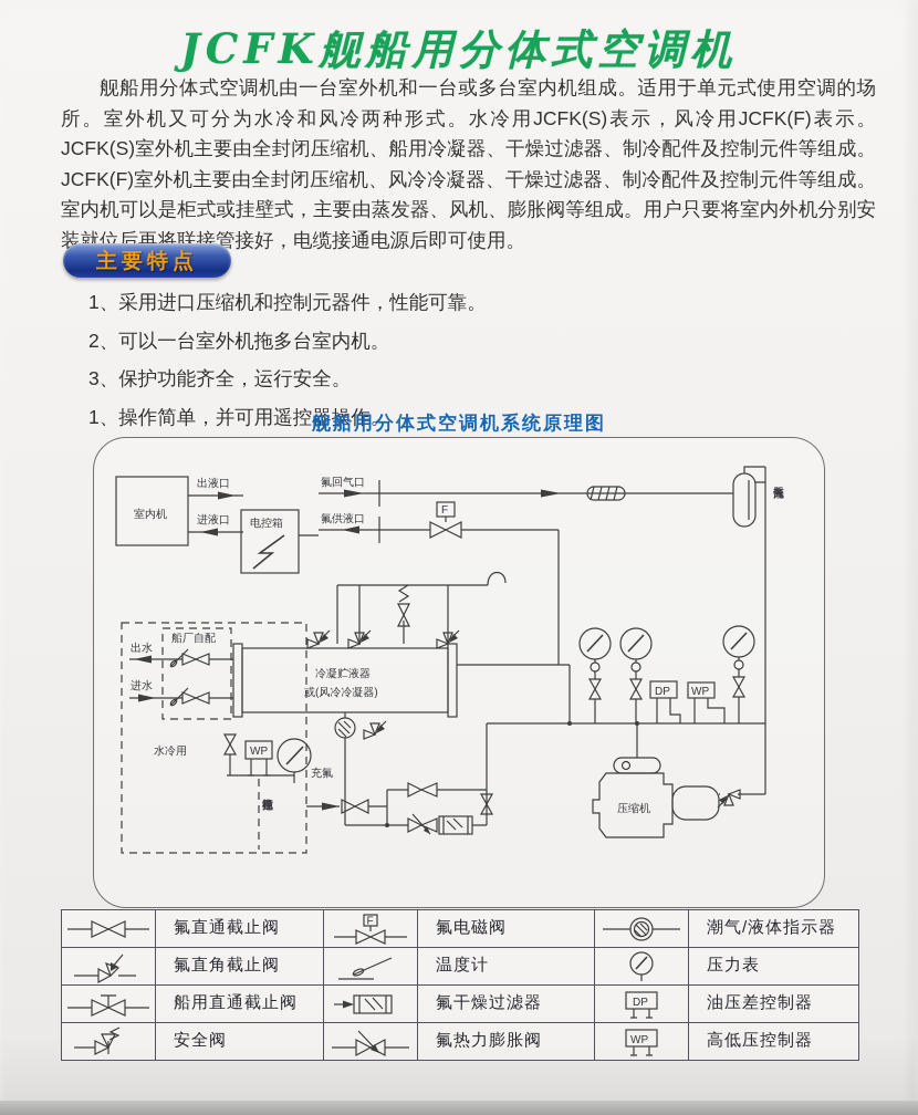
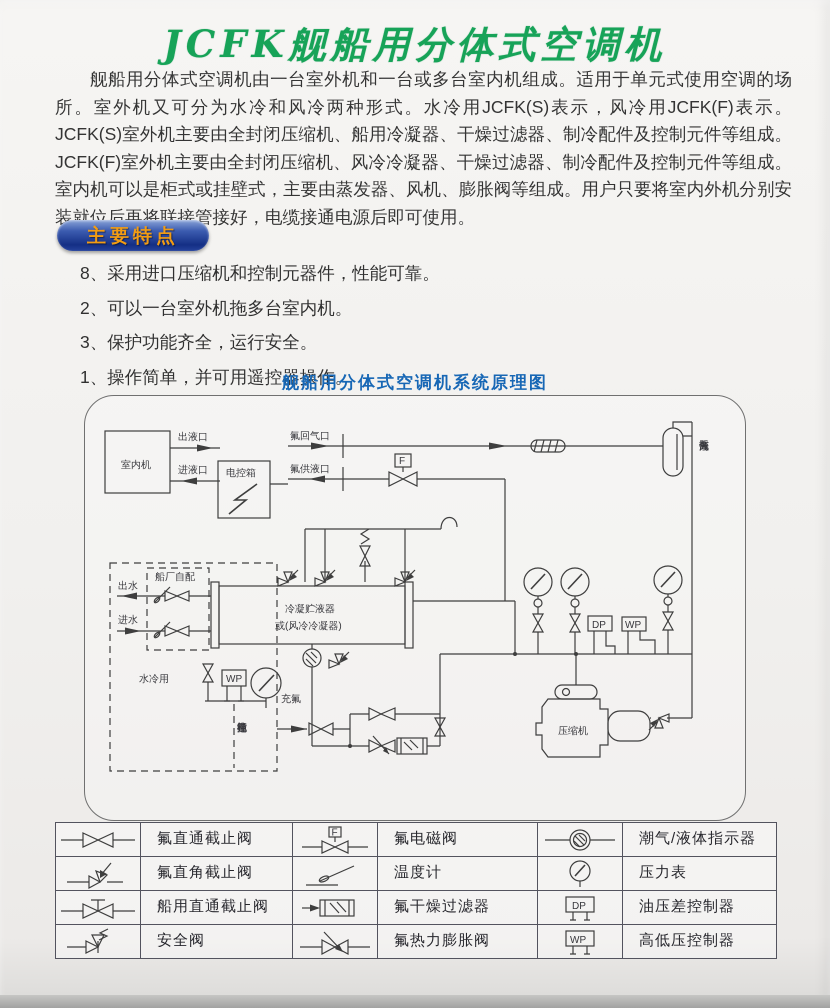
  JCFK舰船用分体式空调机
  舰船用分体式空调机由一台室外机和一台或多台室内机组成。适用于单元式使用空调的场所。室外机又可分为水冷和风冷两种形式。水冷用JCFK(S)表示，风冷用JCFK(F)表示。JCFK(S)室外机主要由全封闭压缩机、船用冷凝器、干燥过滤器、制冷配件及控制元件等组成。JCFK(F)室外机主要由全封闭压缩机、风冷冷凝器、干燥过滤器、制冷配件及控制元件等组成。室内机可以是柜式或挂壁式，主要由蒸发器、风机、膨胀阀等组成。用户只要将室内外机分别安装就位后再将联接管接好，电缆接通电源后即可使用。
  主要特点
- 1、采用进口压缩机和控制元器件，性能可靠。
+ 8、采用进口压缩机和控制元器件，性能可靠。
  2、可以一台室外机拖多台室内机。
  3、保护功能齐全，运行安全。
  1、操作简单，并可用遥控器操作。
  舰船用分体式空调机系统原理图
  室内机
  出液口
  进液口
  电控箱
  氟回气口
  氟供液口
  F
  冷凝贮液器
  或(风冷冷凝器)
  船厂自配
  出水
  进水
  水冷用
  WP
  充氟
  DP
  WP
  压缩机
  	氟直通截止阀	F	氟电磁阀		潮气/液体指示器
  	氟直角截止阀		温度计		压力表
  	船用直通截止阀		氟干燥过滤器	DP	油压差控制器
  	安全阀		氟热力膨胀阀	WP	高低压控制器
